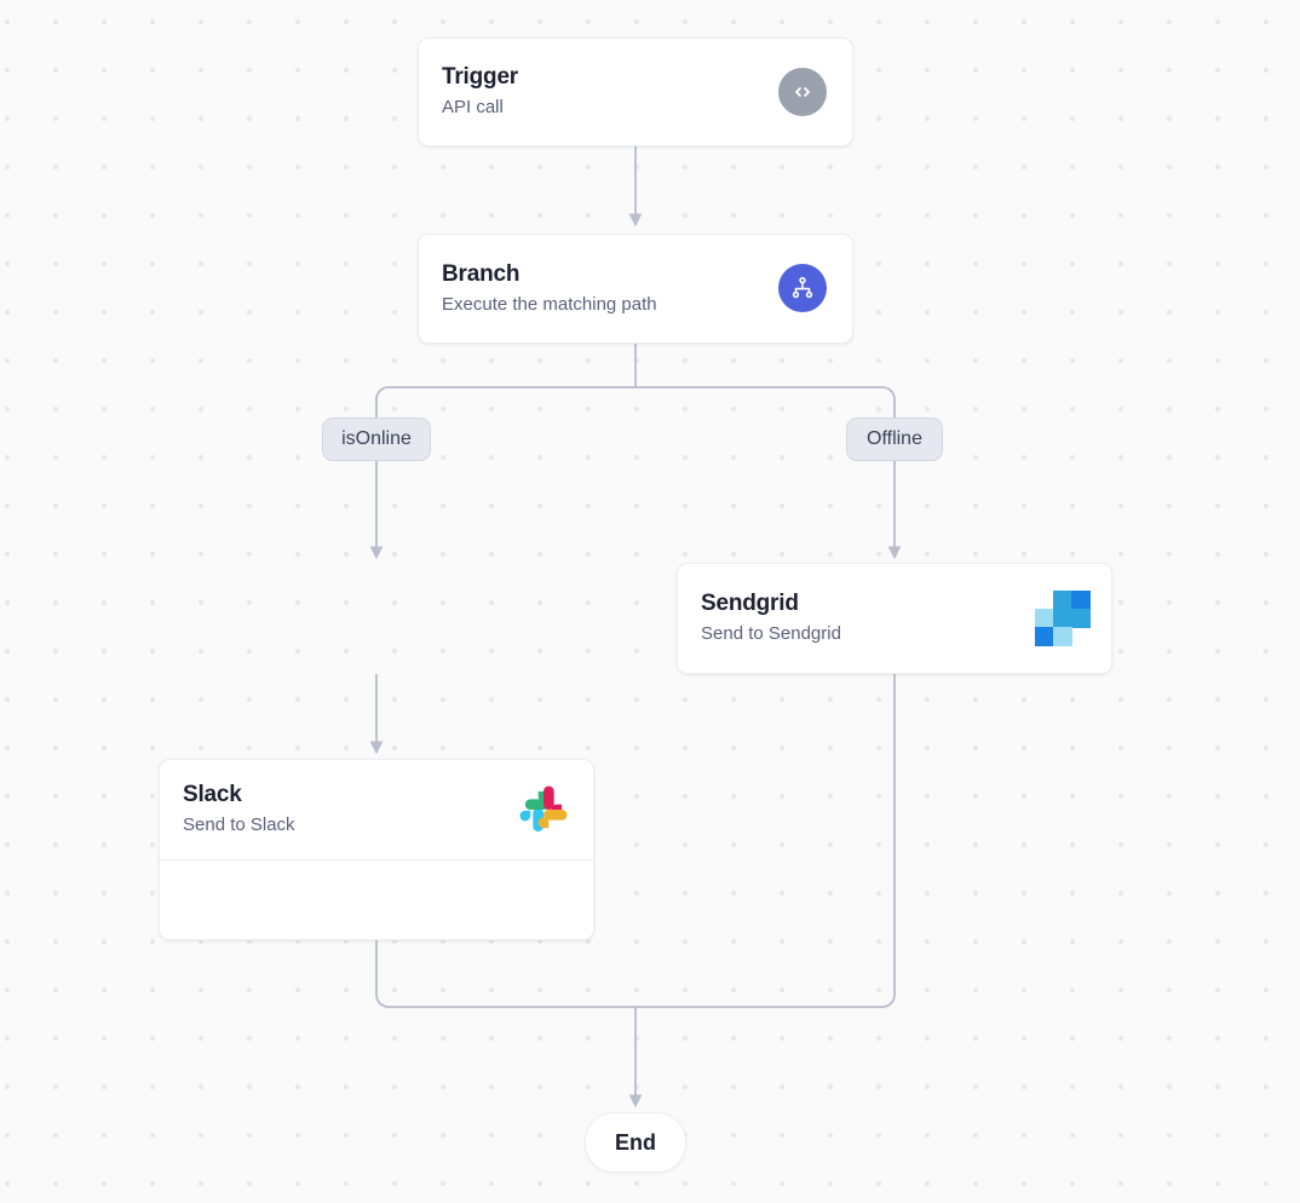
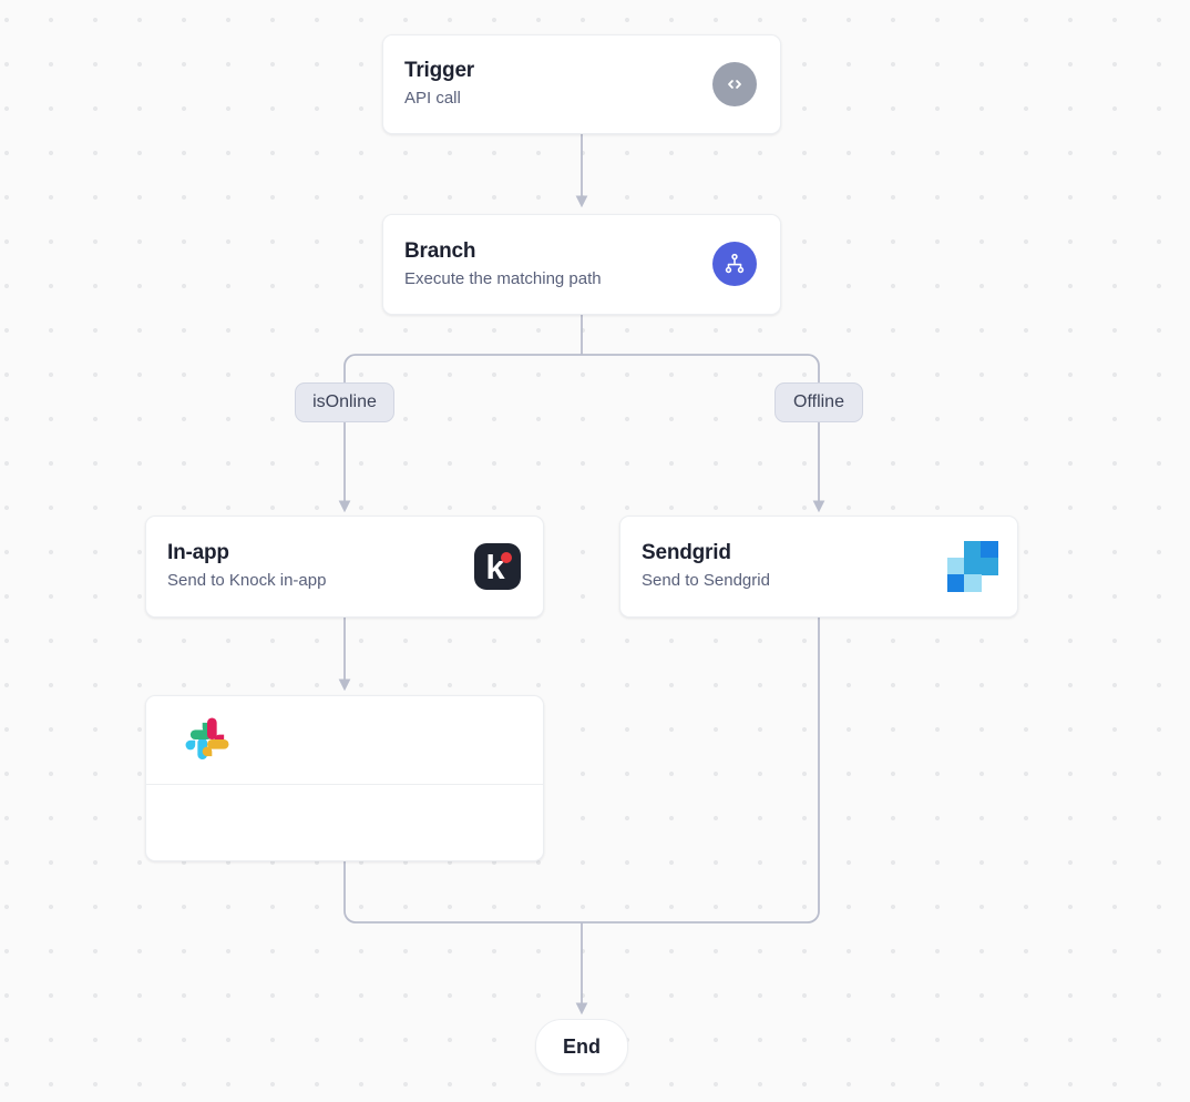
  Trigger
  API call
  Branch
  Execute the matching path
  isOnline
  Offline
+ In-app
+ Send to Knock in-app
+ k
  Sendgrid
  Send to Sendgrid
- Slack
- Send to Slack
  End
